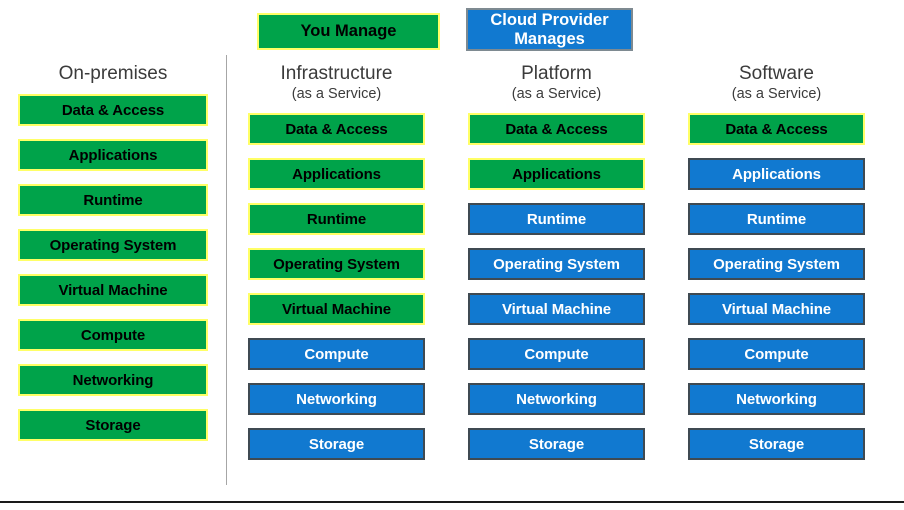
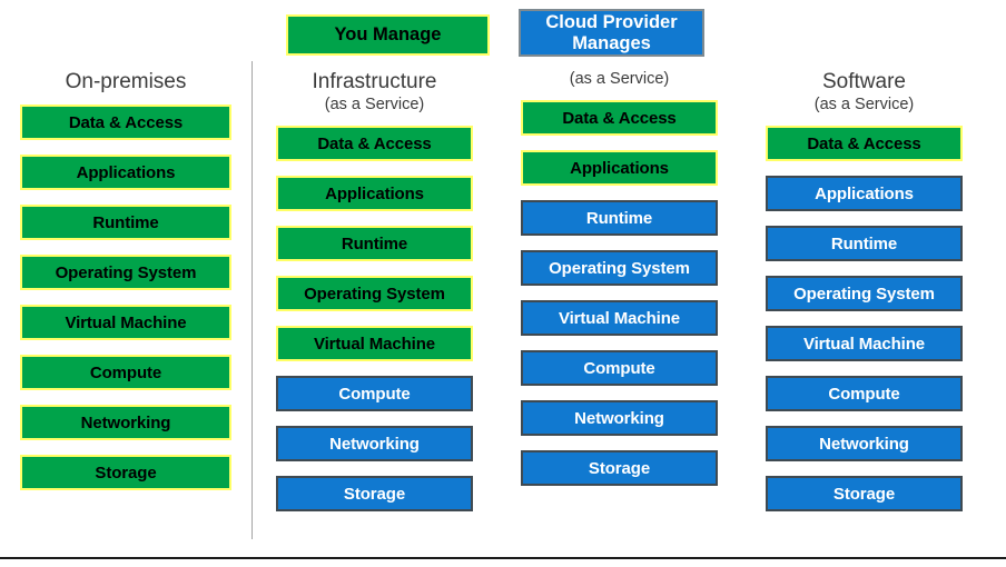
  You Manage
  Cloud Provider Manages
  On-premises
  Data & Access
  Applications
  Runtime
  Operating System
  Virtual Machine
  Compute
  Networking
  Storage
  Infrastructure
  (as a Service)
  Data & Access
  Applications
  Runtime
  Operating System
  Virtual Machine
  Compute
  Networking
  Storage
- Platform
  (as a Service)
  Data & Access
  Applications
  Runtime
  Operating System
  Virtual Machine
  Compute
  Networking
  Storage
  Software
  (as a Service)
  Data & Access
  Applications
  Runtime
  Operating System
  Virtual Machine
  Compute
  Networking
  Storage
